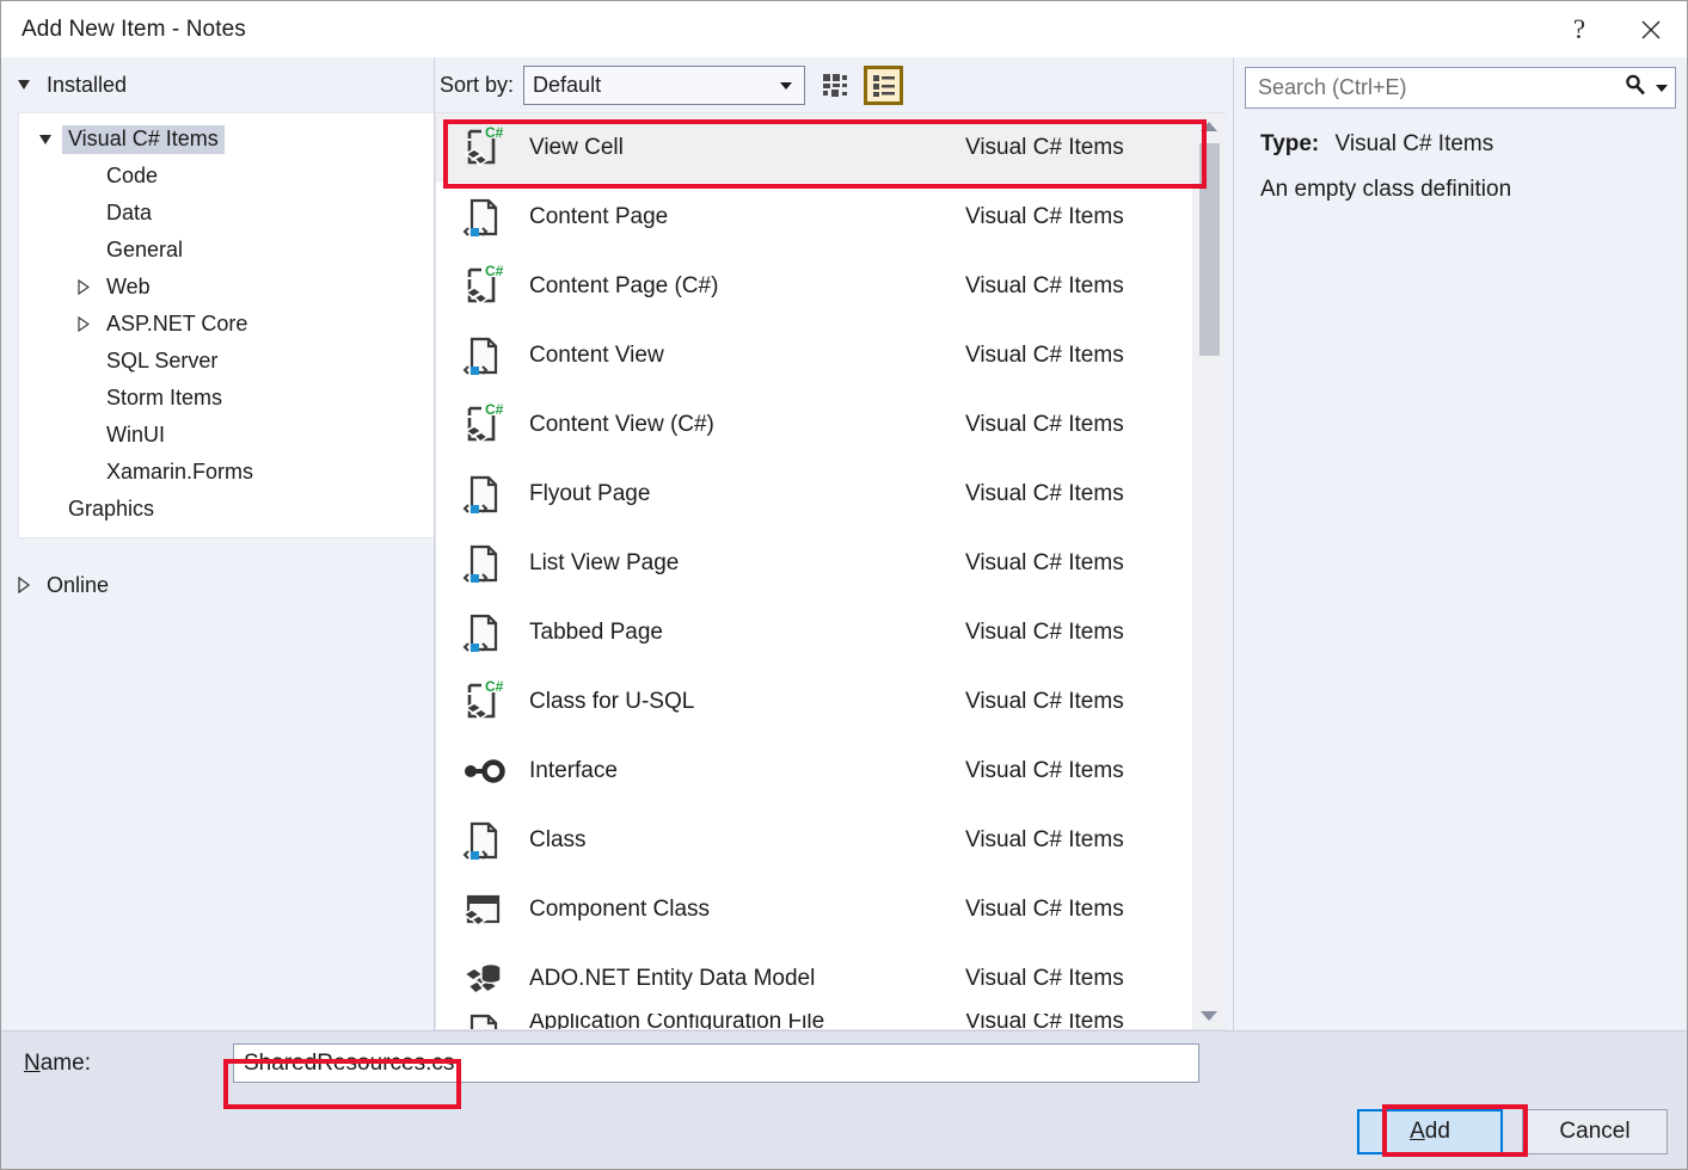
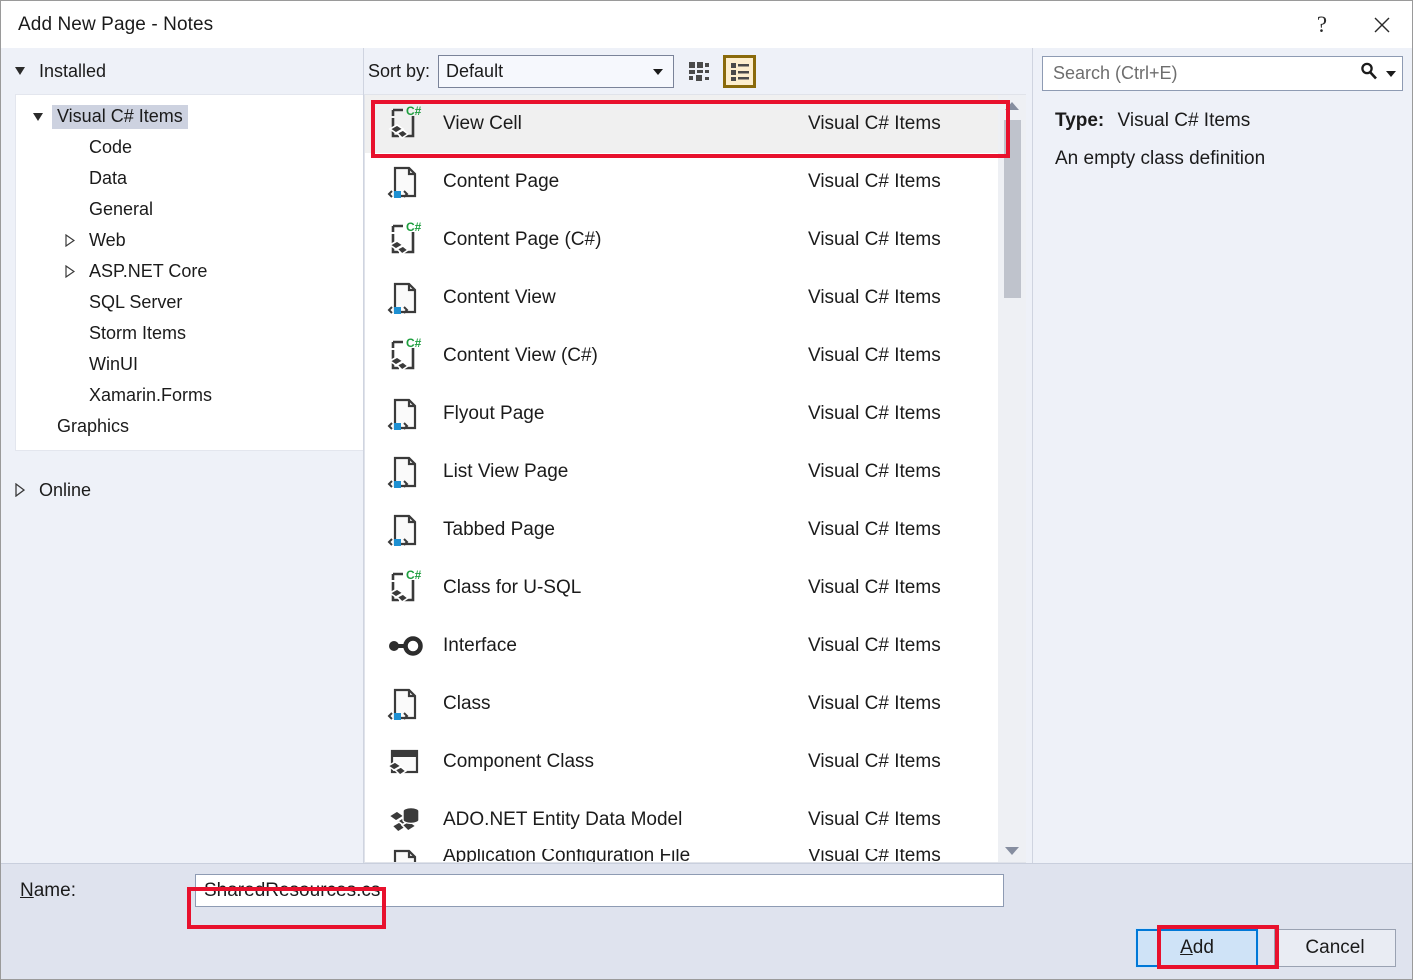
- Add New Item - Notes
+ Add New Page - Notes
  ?
  Installed
  Visual C# Items
  Code
  Data
  General
  Web
  ASP.NET Core
  SQL Server
  Storm Items
  WinUI
  Xamarin.Forms
  Graphics
  Online
  Sort by:
  Default
  C#
  View Cell
  Visual C# Items
  Content Page
  Visual C# Items
  C#
  Content Page (C#)
  Visual C# Items
  Content View
  Visual C# Items
  C#
  Content View (C#)
  Visual C# Items
  Flyout Page
  Visual C# Items
  List View Page
  Visual C# Items
  Tabbed Page
  Visual C# Items
  C#
  Class for U-SQL
  Visual C# Items
  Interface
  Visual C# Items
  Class
  Visual C# Items
  Component Class
  Visual C# Items
  ADO.NET Entity Data Model
  Visual C# Items
  Application Configuration File
  Visual C# Items
  Search (Ctrl+E)
  Type: Visual C# Items
  An empty class definition
  Name:
  SharedResources.cs
  Add
  Cancel
